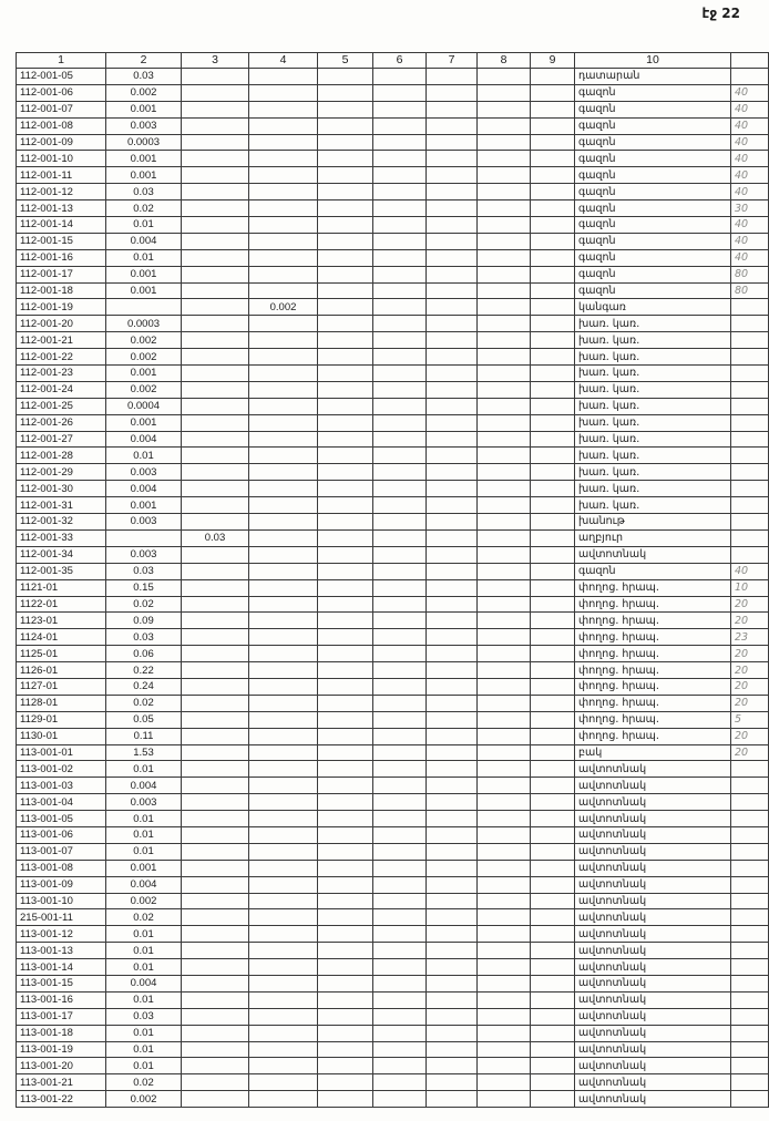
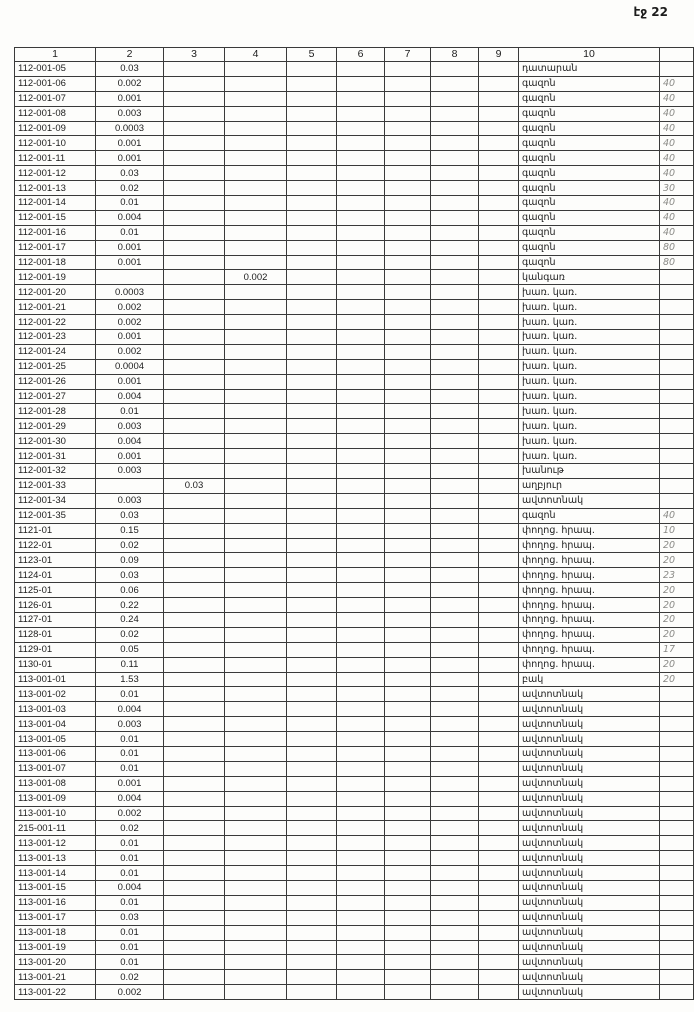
  էջ 22
  1	2	3	4	5	6	7	8	9	10
  112-001-05	0.03								դատարան
  112-001-06	0.002								գազոն	40
  112-001-07	0.001								գազոն	40
  112-001-08	0.003								գազոն	40
  112-001-09	0.0003								գազոն	40
  112-001-10	0.001								գազոն	40
  112-001-11	0.001								գազոն	40
  112-001-12	0.03								գազոն	40
  112-001-13	0.02								գազոն	30
  112-001-14	0.01								գազոն	40
  112-001-15	0.004								գազոն	40
  112-001-16	0.01								գազոն	40
  112-001-17	0.001								գազոն	80
  112-001-18	0.001								գազոն	80
  112-001-19			0.002						կանգառ
  112-001-20	0.0003								խառ. կառ.
  112-001-21	0.002								խառ. կառ.
  112-001-22	0.002								խառ. կառ.
  112-001-23	0.001								խառ. կառ.
  112-001-24	0.002								խառ. կառ.
  112-001-25	0.0004								խառ. կառ.
  112-001-26	0.001								խառ. կառ.
  112-001-27	0.004								խառ. կառ.
  112-001-28	0.01								խառ. կառ.
  112-001-29	0.003								խառ. կառ.
  112-001-30	0.004								խառ. կառ.
  112-001-31	0.001								խառ. կառ.
  112-001-32	0.003								խանութ
  112-001-33		0.03							աղբյուր
  112-001-34	0.003								ավտոտնակ
  112-001-35	0.03								գազոն	40
  1121-01	0.15								փողոց. հրապ.	10
  1122-01	0.02								փողոց. հրապ.	20
  1123-01	0.09								փողոց. հրապ.	20
  1124-01	0.03								փողոց. հրապ.	23
  1125-01	0.06								փողոց. հրապ.	20
  1126-01	0.22								փողոց. հրապ.	20
  1127-01	0.24								փողոց. հրապ.	20
  1128-01	0.02								փողոց. հրապ.	20
- 1129-01	0.05								փողոց. հրապ.	5
+ 1129-01	0.05								փողոց. հրապ.	17
  1130-01	0.11								փողոց. հրապ.	20
  113-001-01	1.53								բակ	20
  113-001-02	0.01								ավտոտնակ
  113-001-03	0.004								ավտոտնակ
  113-001-04	0.003								ավտոտնակ
  113-001-05	0.01								ավտոտնակ
  113-001-06	0.01								ավտոտնակ
  113-001-07	0.01								ավտոտնակ
  113-001-08	0.001								ավտոտնակ
  113-001-09	0.004								ավտոտնակ
  113-001-10	0.002								ավտոտնակ
  215-001-11	0.02								ավտոտնակ
  113-001-12	0.01								ավտոտնակ
  113-001-13	0.01								ավտոտնակ
  113-001-14	0.01								ավտոտնակ
  113-001-15	0.004								ավտոտնակ
  113-001-16	0.01								ավտոտնակ
  113-001-17	0.03								ավտոտնակ
  113-001-18	0.01								ավտոտնակ
  113-001-19	0.01								ավտոտնակ
  113-001-20	0.01								ավտոտնակ
  113-001-21	0.02								ավտոտնակ
  113-001-22	0.002								ավտոտնակ
